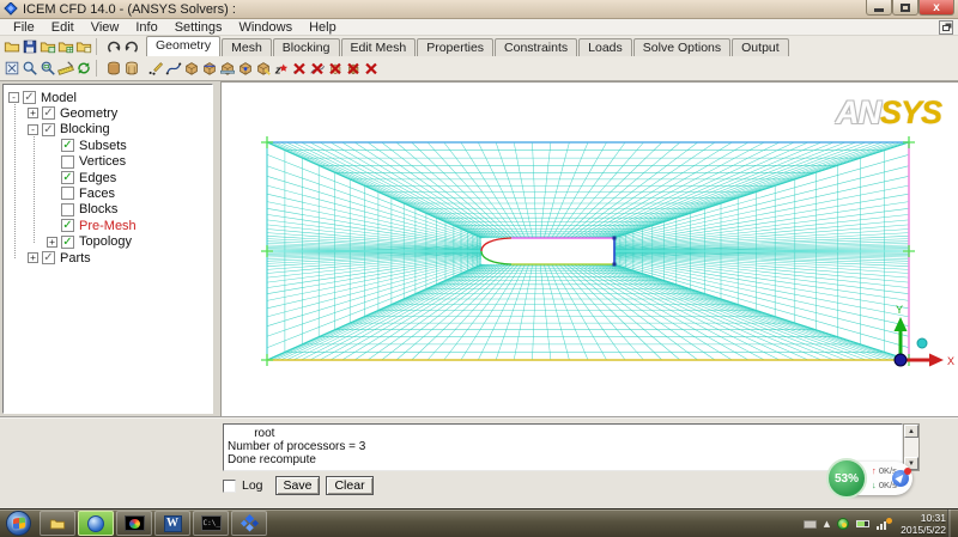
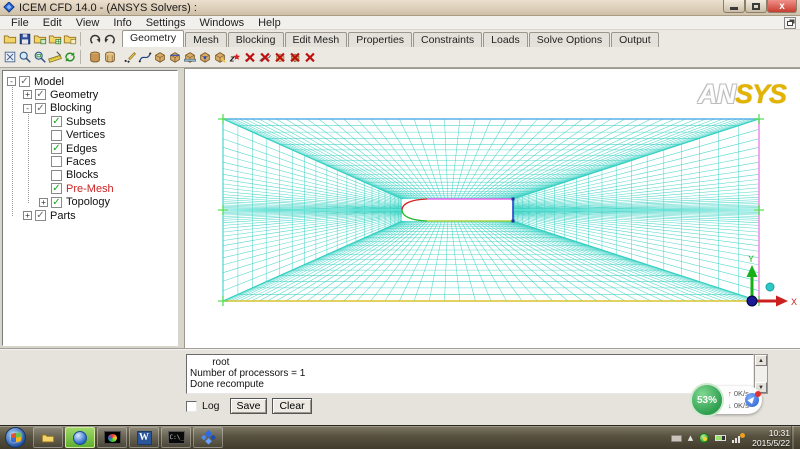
  ICEM CFD 14.0 - (ANSYS Solvers) :
  x
  File
  Edit
  View
  Info
  Settings
  Windows
  Help
  Geometry
  Mesh
  Blocking
  Edit Mesh
  Properties
  Constraints
  Loads
  Solve Options
  Output
  z
  -
  ✓
  Model
  +
  ✓
  Geometry
  -
  ✓
  Blocking
  ✓
  Subsets
  Vertices
  ✓
  Edges
  Faces
  Blocks
  ✓
  Pre-Mesh
  +
  ✓
  Topology
  +
  ✓
  Parts
  Y
  X
  ANSYS
  root
- Number of processors = 3
+ Number of processors = 1
  Done recompute
  Log
  Save
  Clear
  53%
  ↑ 0K/
  ↓ 0K/
  W
  ▲
  10:31
  2015/5/22
